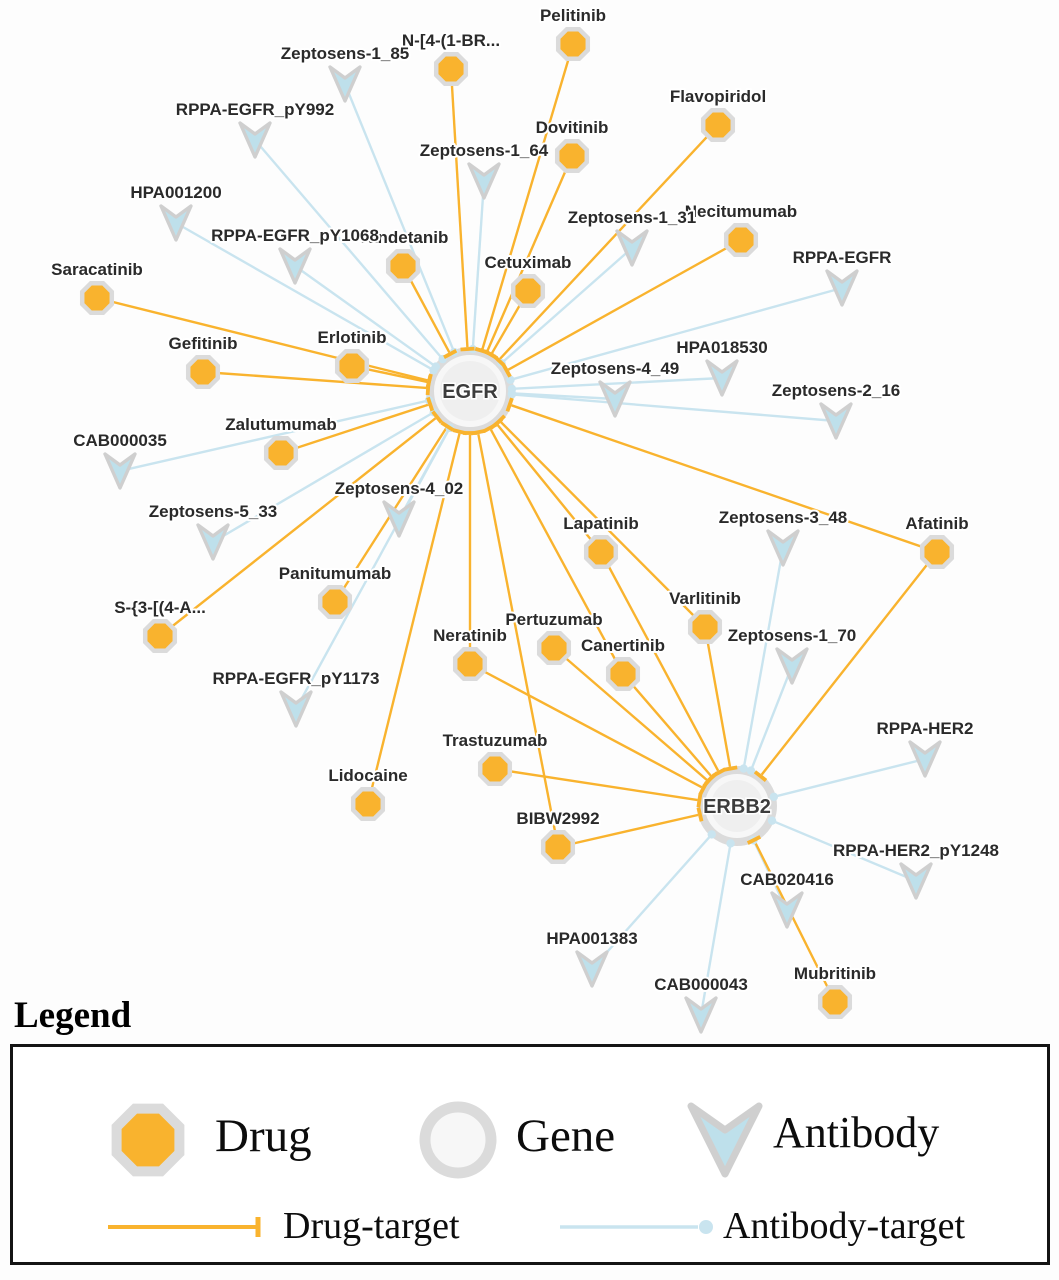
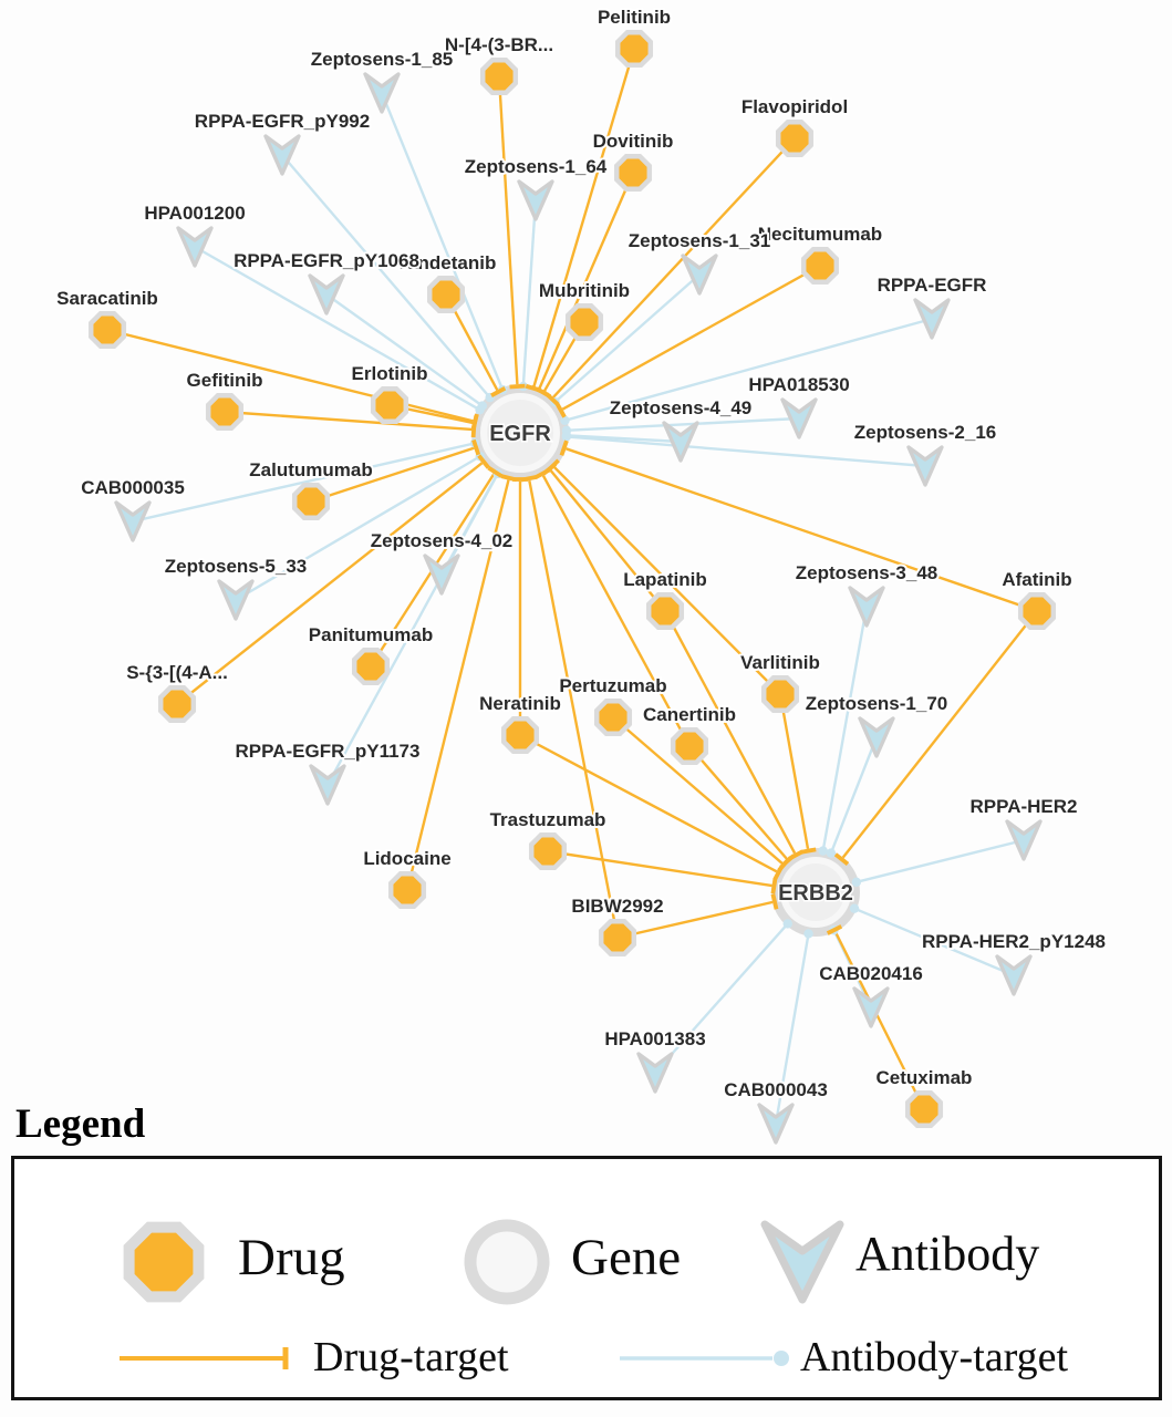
  EGFR
  ERBB2
  Pelitinib
- N-[4-(1-BR...
+ N-[4-(3-BR...
  Dovitinib
  Flavopiridol
  Necitumumab
  Vandetanib
- Cetuximab
+ Mubritinib
  Saracatinib
  Gefitinib
  Erlotinib
  Zalutumumab
  Panitumumab
  S-{3-[(4-A...
  Lidocaine
  Lapatinib
  Afatinib
  Varlitinib
  Neratinib
  Pertuzumab
  Canertinib
  Trastuzumab
  BIBW2992
- Mubritinib
+ Cetuximab
  Zeptosens-1_85
  RPPA-EGFR_pY992
  HPA001200
  RPPA-EGFR_pY1068
  Zeptosens-1_64
  Zeptosens-1_31
  RPPA-EGFR
  HPA018530
  Zeptosens-4_49
  Zeptosens-2_16
  CAB000035
  Zeptosens-4_02
  Zeptosens-5_33
  RPPA-EGFR_pY1173
  Zeptosens-3_48
  Zeptosens-1_70
  RPPA-HER2
  RPPA-HER2_pY1248
  CAB020416
  HPA001383
  CAB000043
  Legend
  Drug
  Gene
  Antibody
  Drug-target
  Antibody-target
